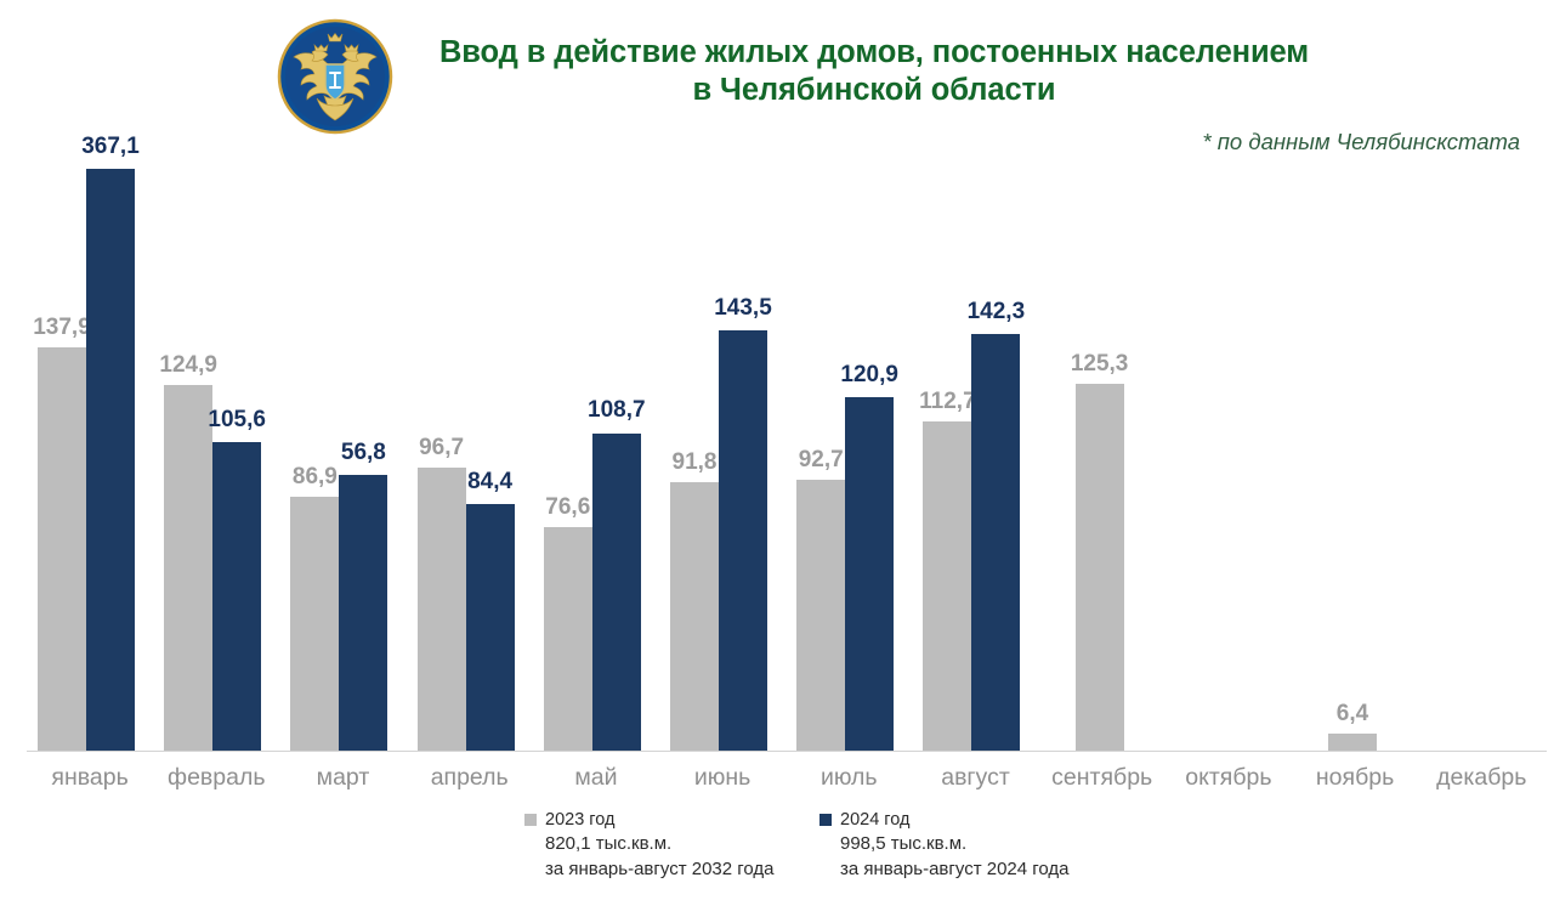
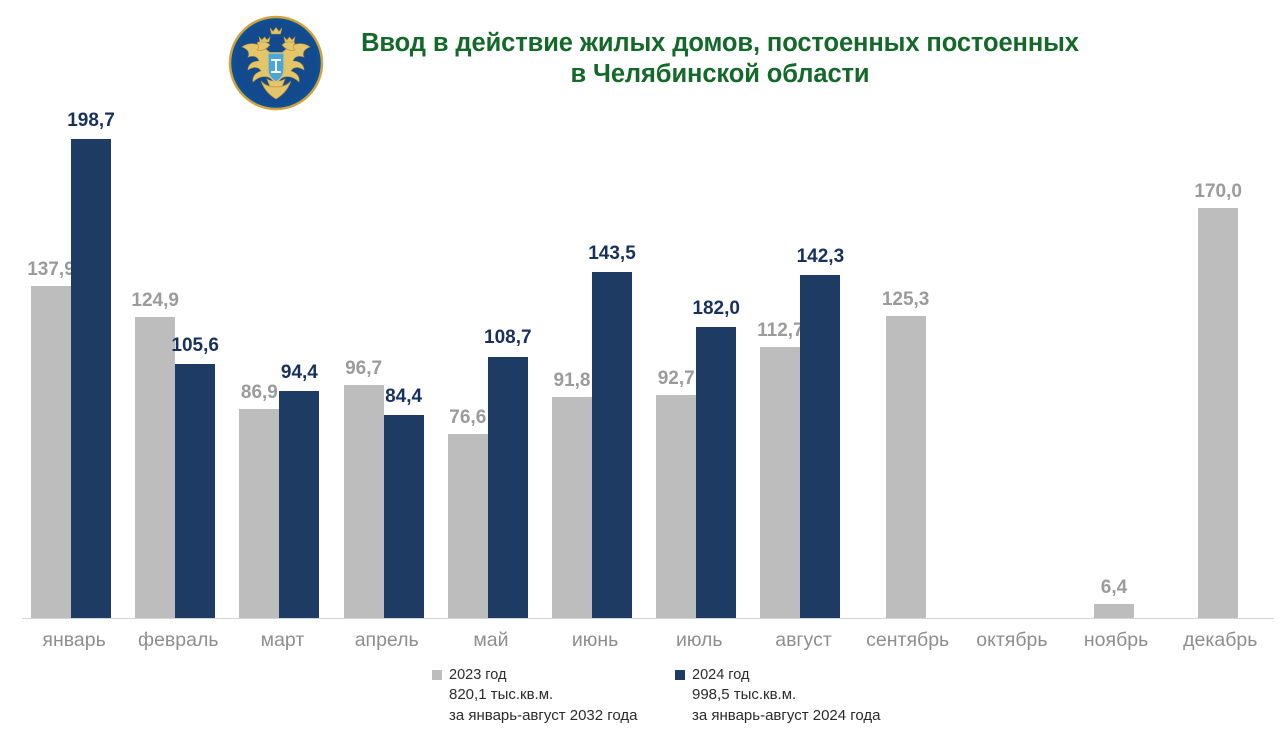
- Ввод в действие жилых домов, постоенных населением в Челябинской области
+ Ввод в действие жилых домов, постоенных постоенных в Челябинской области
- * по данным Челябинскстата
  137,9
- 367,1
+ 198,7
  124,9
  105,6
  86,9
- 56,8
+ 94,4
  96,7
  84,4
  76,6
  108,7
  91,8
  143,5
  92,7
- 120,9
+ 182,0
  112,7
  142,3
  125,3
  6,4
+ 170,0
  январь
  февраль
  март
  апрель
  май
  июнь
  июль
  август
  сентябрь
  октябрь
  ноябрь
  декабрь
  2023 год
  820,1 тыс.кв.м.
  за январь-август 2032 года
  2024 год
  998,5 тыс.кв.м.
  за январь-август 2024 года
